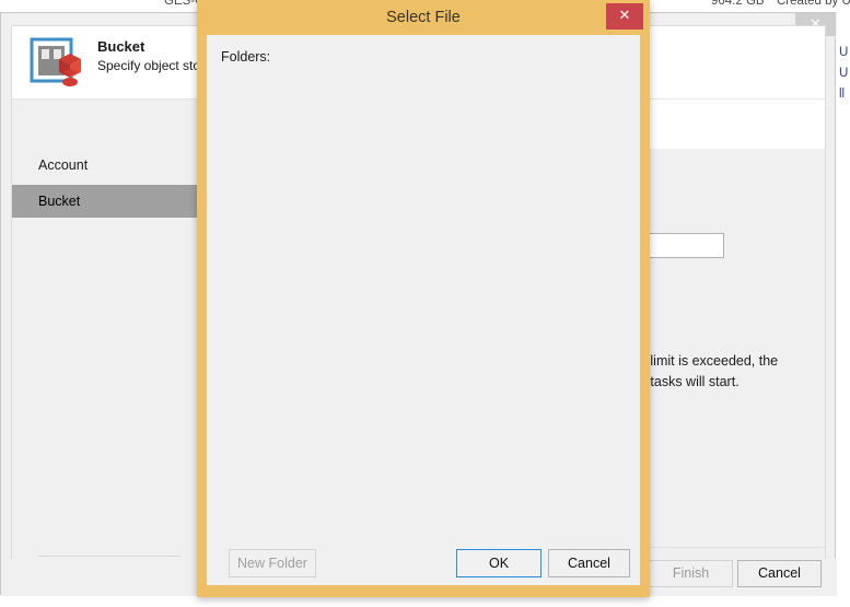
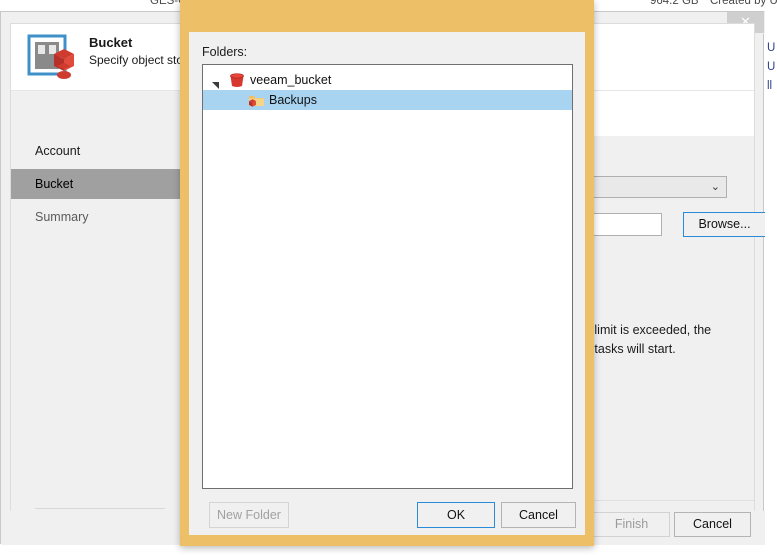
  964.2 GB
  Created by U
  Bucket
  Specify object st
  Account
  Bucket
+ Summary
+ ⌄
+ Browse...
  limit is exceeded, the
  tasks will start.
  Finish
  Cancel
  U
  U
  ll
- Select File
- ✕
  Folders:
+ veeam_bucket
+ Backups
  New Folder
  OK
  Cancel
